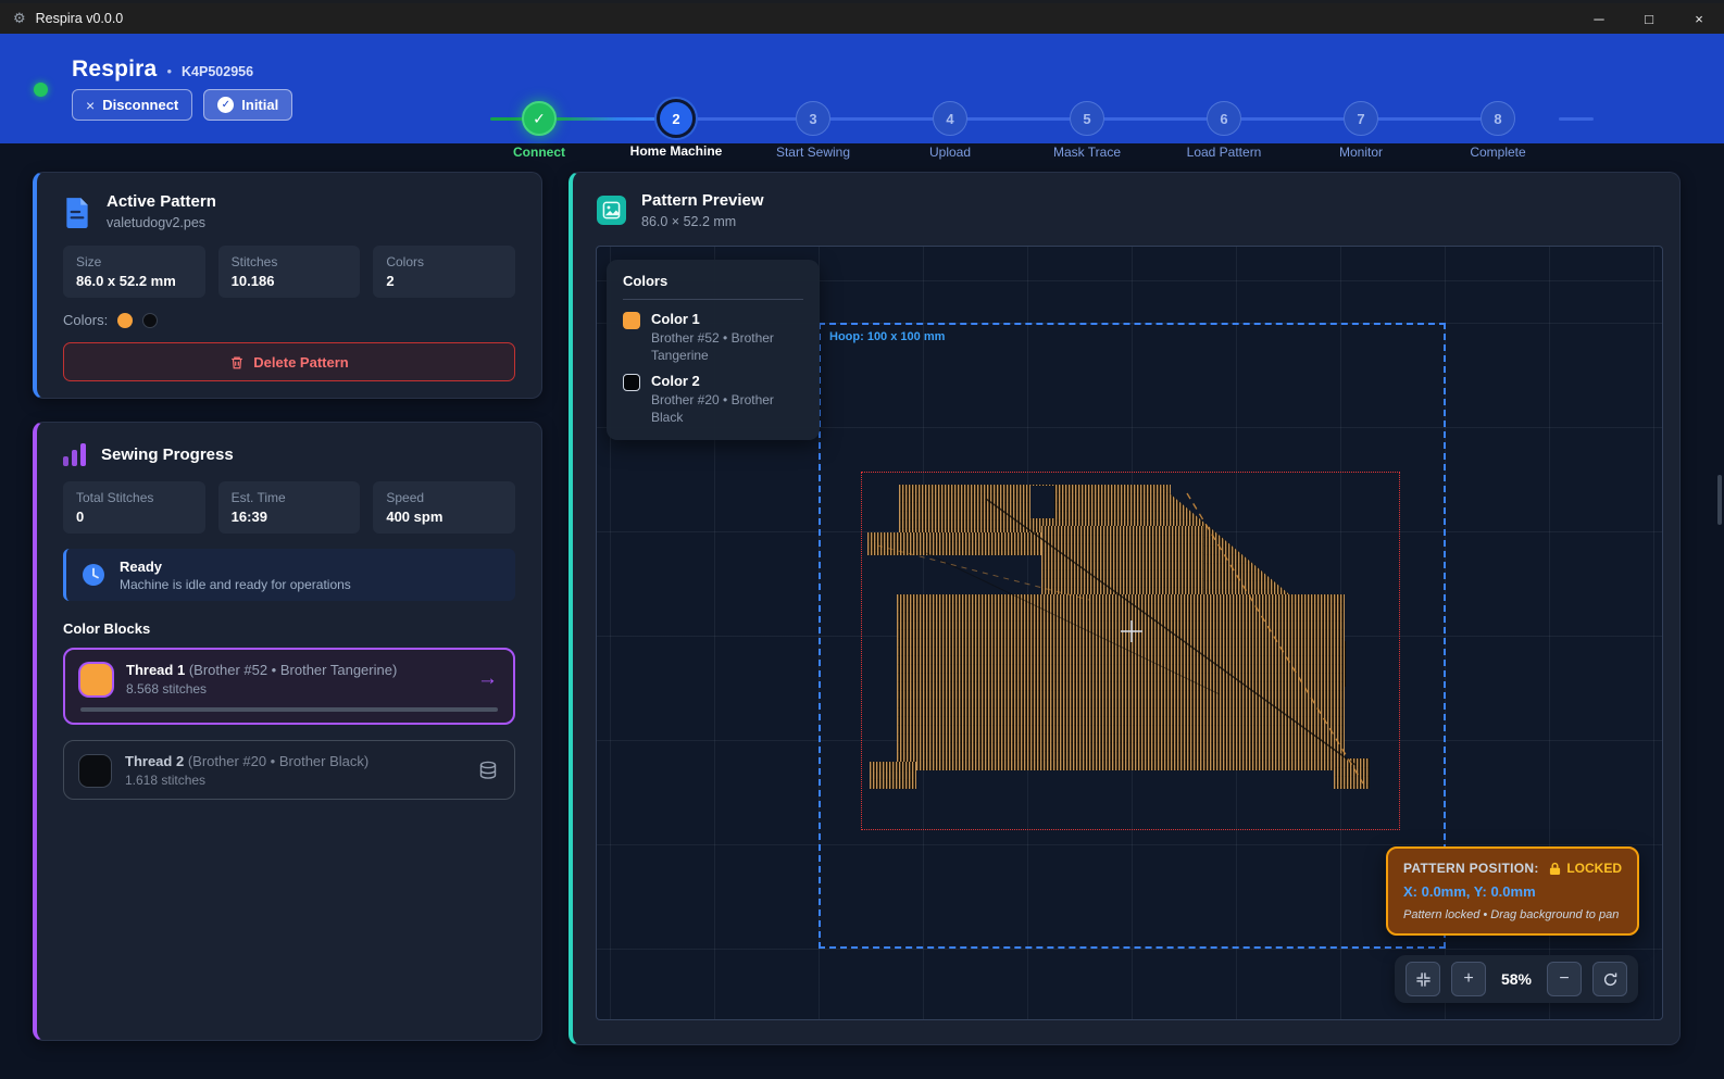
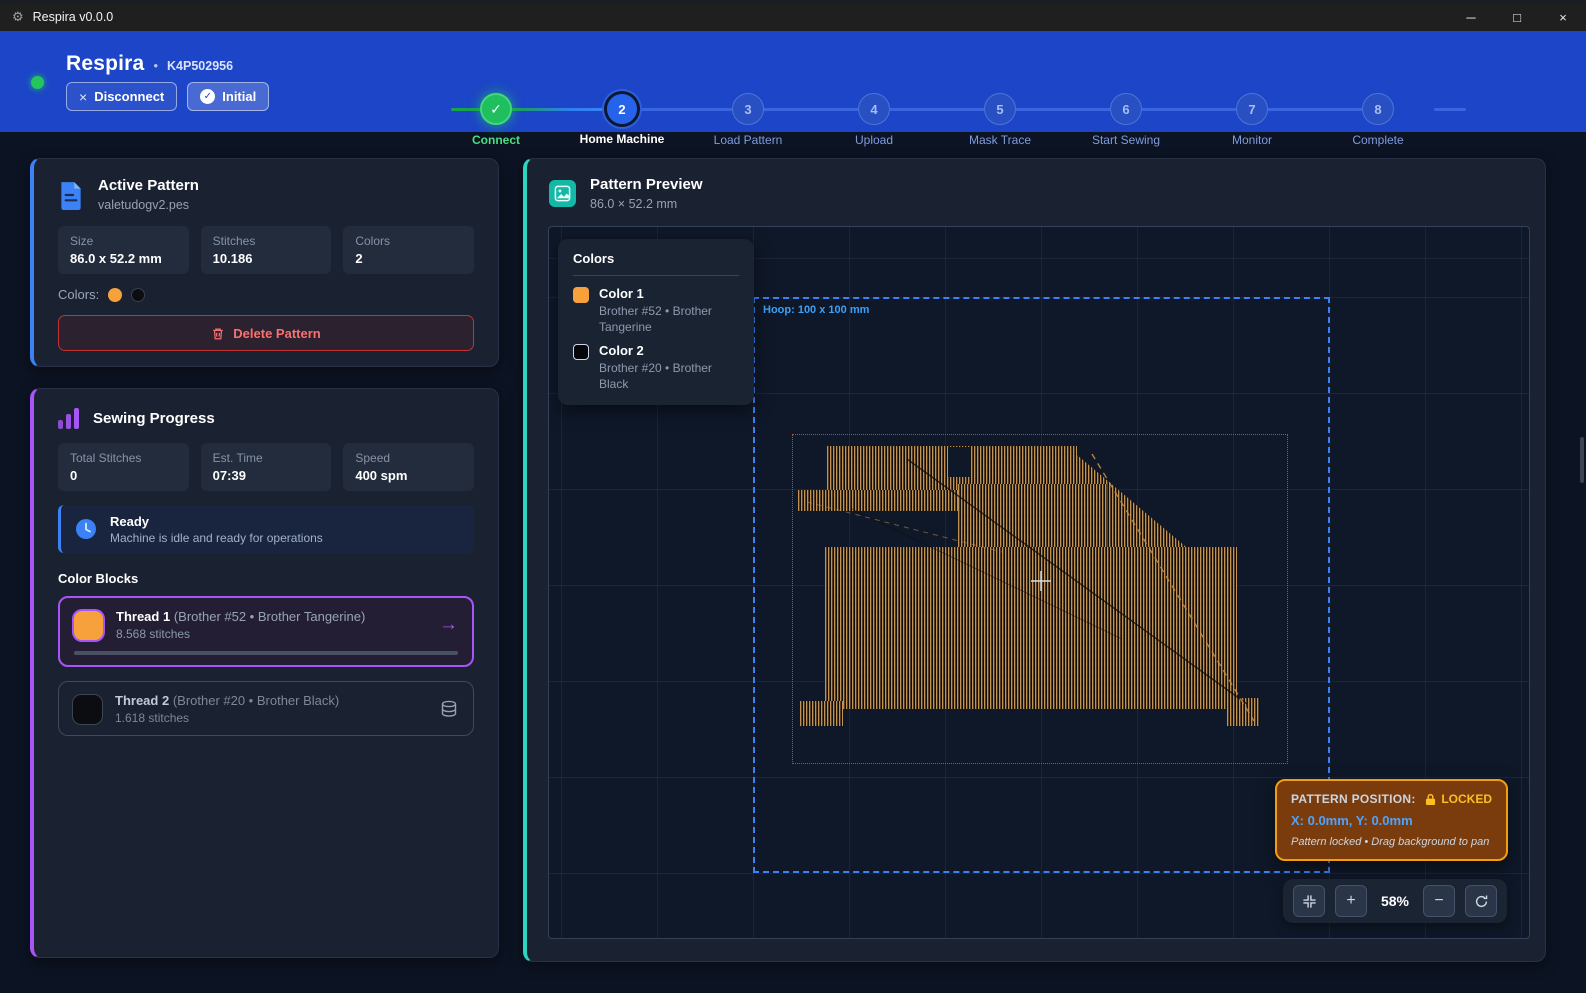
  ⚙
  Respira v0.0.0
  ─
  □
  ×
  Respira
  •
  K4P502956
  ×
  Disconnect
  ✓
  Initial
  ✓
  Connect
  2
  Home Machine
  3
- Start Sewing
+ Load Pattern
  4
  Upload
  5
  Mask Trace
  6
- Load Pattern
+ Start Sewing
  7
  Monitor
  8
  Complete
  Active Pattern
  valetudogv2.pes
  Size
  86.0 x 52.2 mm
  Stitches
  10.186
  Colors
  2
  Colors:
  Delete Pattern
  Sewing Progress
  Total Stitches
  0
  Est. Time
- 16:39
+ 07:39
  Speed
  400 spm
  Ready
  Machine is idle and ready for operations
  Color Blocks
  Thread 1 (Brother #52 • Brother Tangerine)
  8.568 stitches
  →
  Thread 2 (Brother #20 • Brother Black)
  1.618 stitches
  Pattern Preview
  86.0 × 52.2 mm
  Hoop: 100 x 100 mm
  Colors
  Color 1
  Brother #52 • Brother Tangerine
  Color 2
  Brother #20 • Brother Black
  PATTERN POSITION:
  LOCKED
  X: 0.0mm, Y: 0.0mm
  Pattern locked • Drag background to pan
  +
  58%
  −
